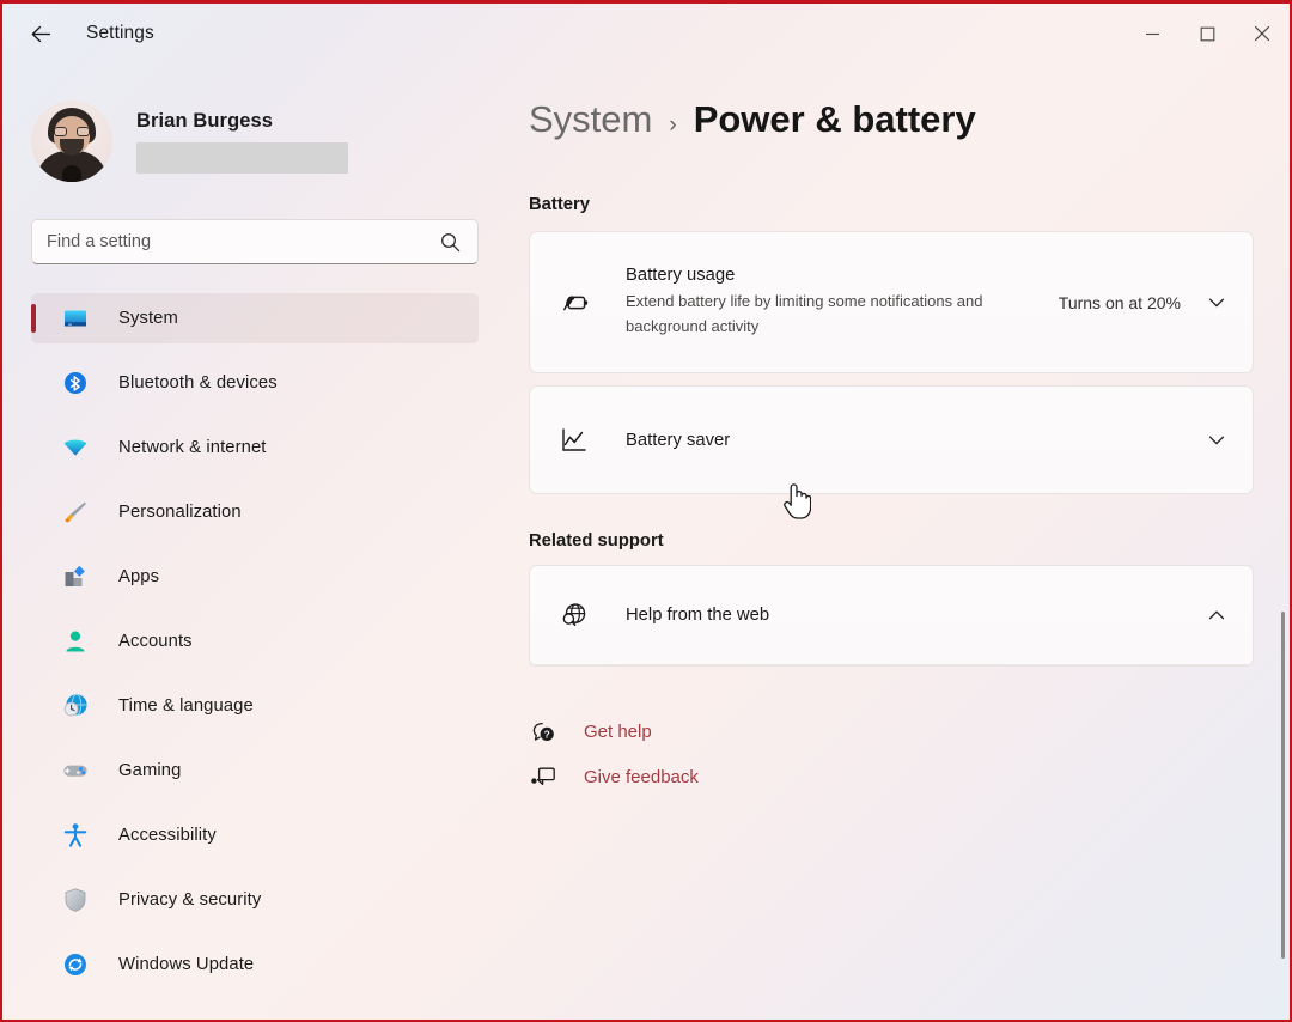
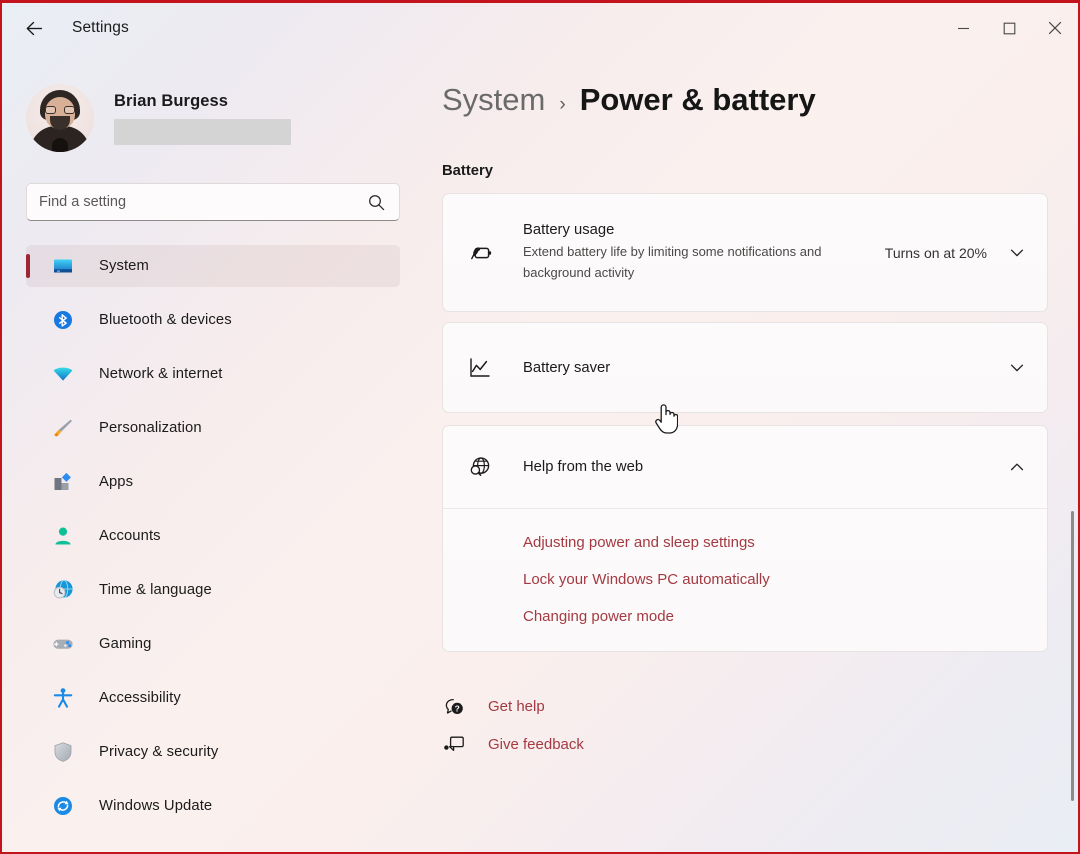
  Settings
  Brian Burgess
  Find a setting
  System
  Bluetooth & devices
  Network & internet
  Personalization
  Apps
  Accounts
  Time & language
  Gaming
  Accessibility
  Privacy & security
  Windows Update
  System
  ›
  Power & battery
  Battery
  Battery usage
  Extend battery life by limiting some notifications and background activity
  Turns on at 20%
  Battery saver
- Related support
  Help from the web
+ Adjusting power and sleep settings
+ Lock your Windows PC automatically
+ Changing power mode
  ?
  Get help
  Give feedback
